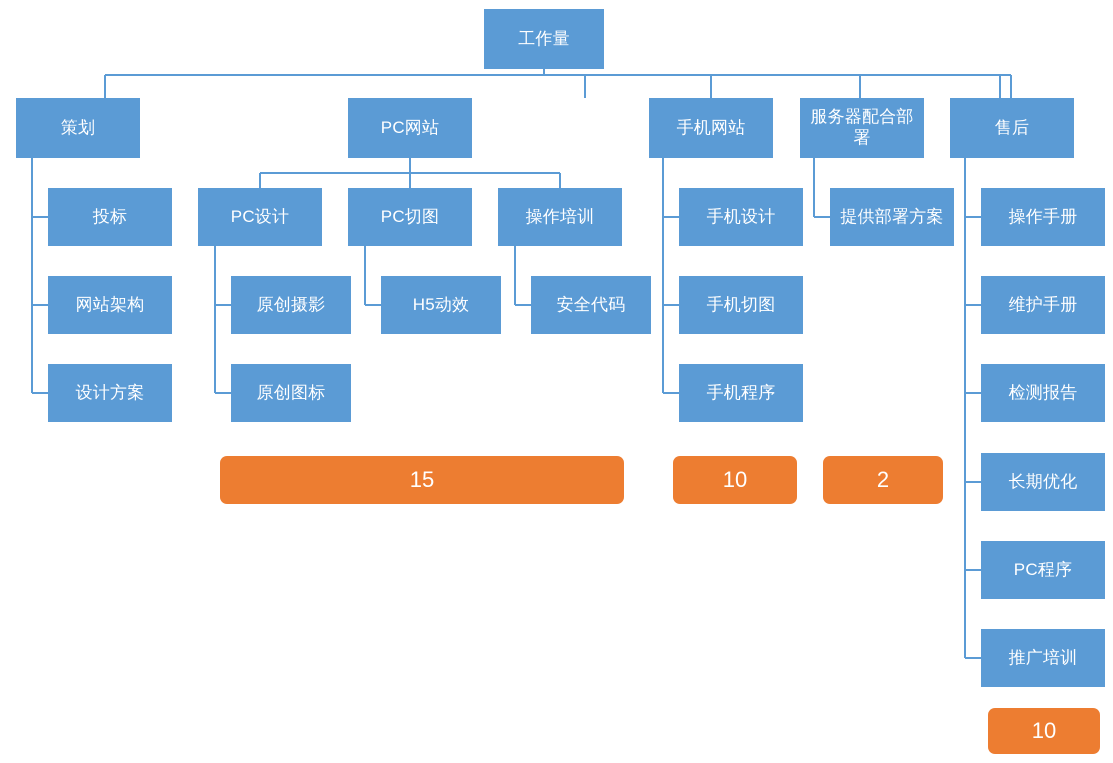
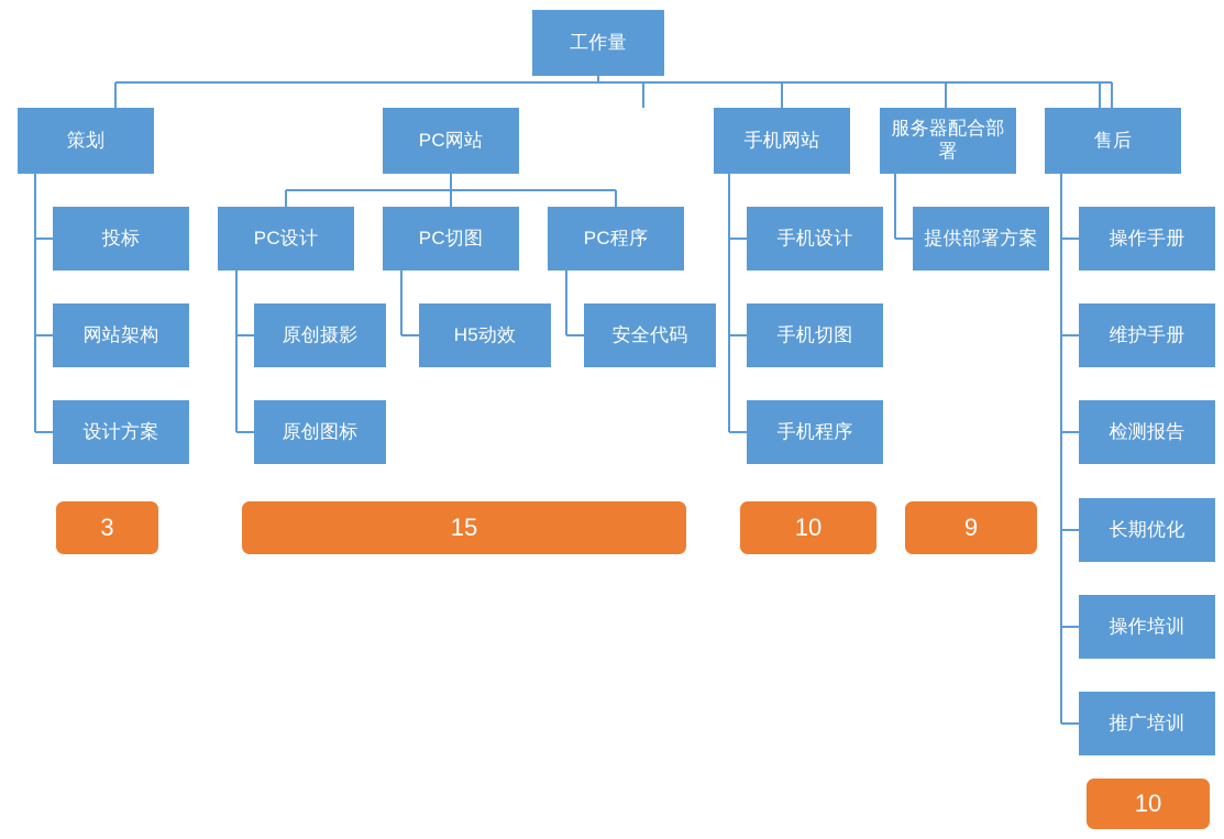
  工作量
  策划
  投标
  网站架构
  设计方案
  PC网站
  PC设计
  原创摄影
  原创图标
  PC切图
  H5动效
- 操作培训
+ PC程序
  安全代码
  手机网站
  手机设计
  手机切图
  手机程序
  服务器配合部署
  提供部署方案
  售后
  操作手册
  维护手册
  检测报告
  长期优化
- PC程序
+ 操作培训
  推广培训
+ 3
  15
  10
- 2
+ 9
  10
